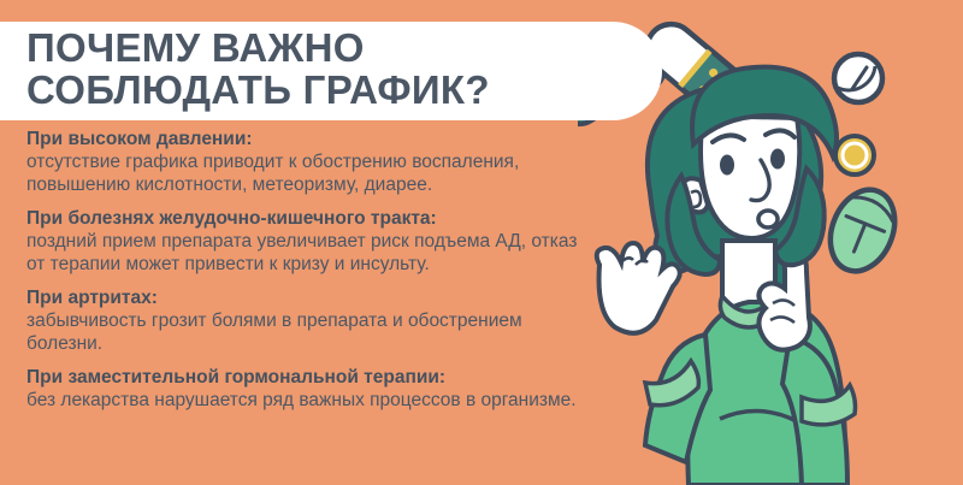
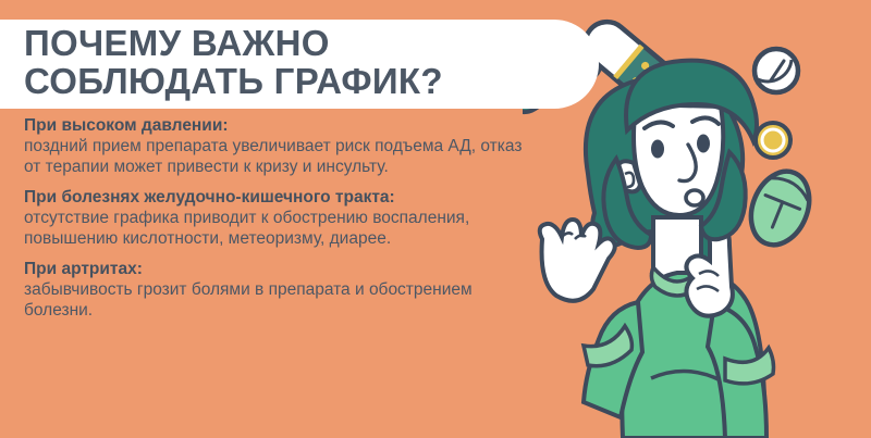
  ПОЧЕМУ ВАЖНО
  СОБЛЮДАТЬ ГРАФИК?
  При высоком давлении:
- отсутствие графика приводит к обострению воспаления, повышению кислотности, метеоризму, диарее.
+ поздний прием препарата увеличивает риск подъема АД, отказ от терапии может привести к кризу и инсульту.
  При болезнях желудочно-кишечного тракта:
- поздний прием препарата увеличивает риск подъема АД, отказ от терапии может привести к кризу и инсульту.
+ отсутствие графика приводит к обострению воспаления, повышению кислотности, метеоризму, диарее.
  При артритах:
  забывчивость грозит болями в препарата и обострением болезни.
- При заместительной гормональной терапии:
- без лекарства нарушается ряд важных процессов в организме.
